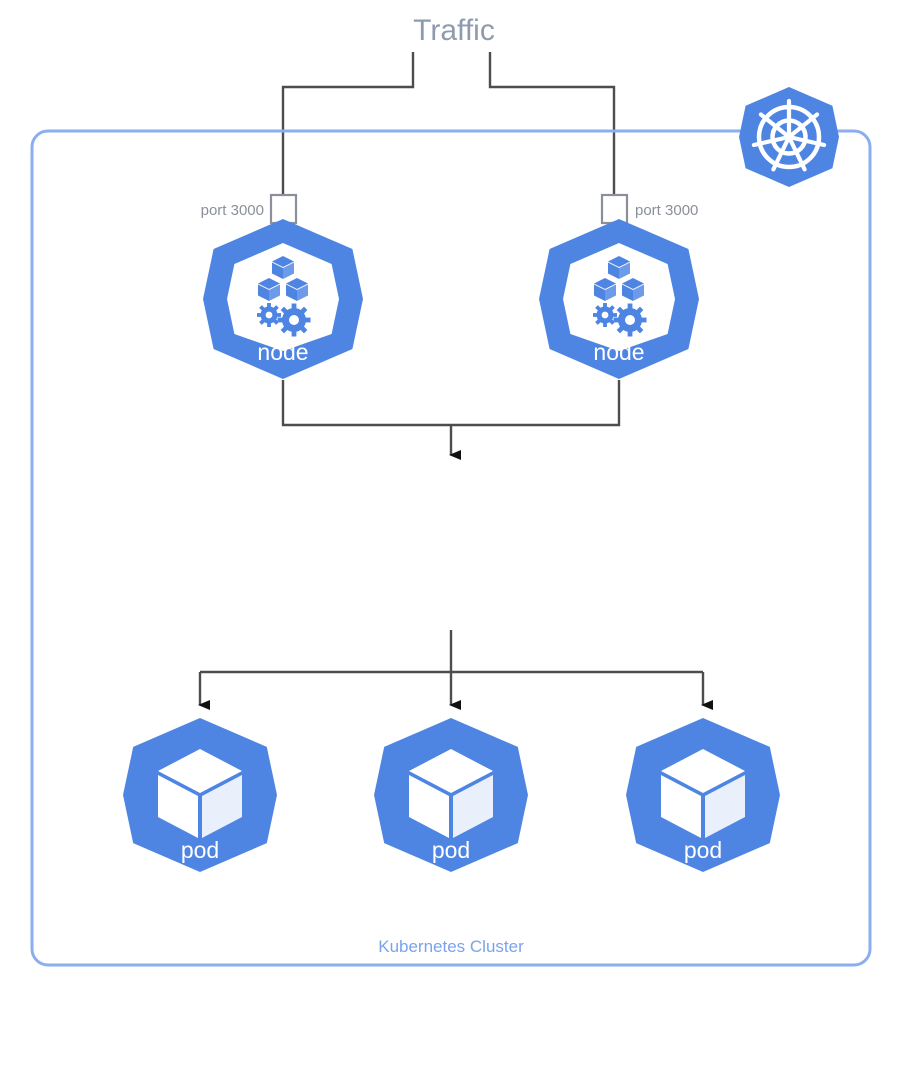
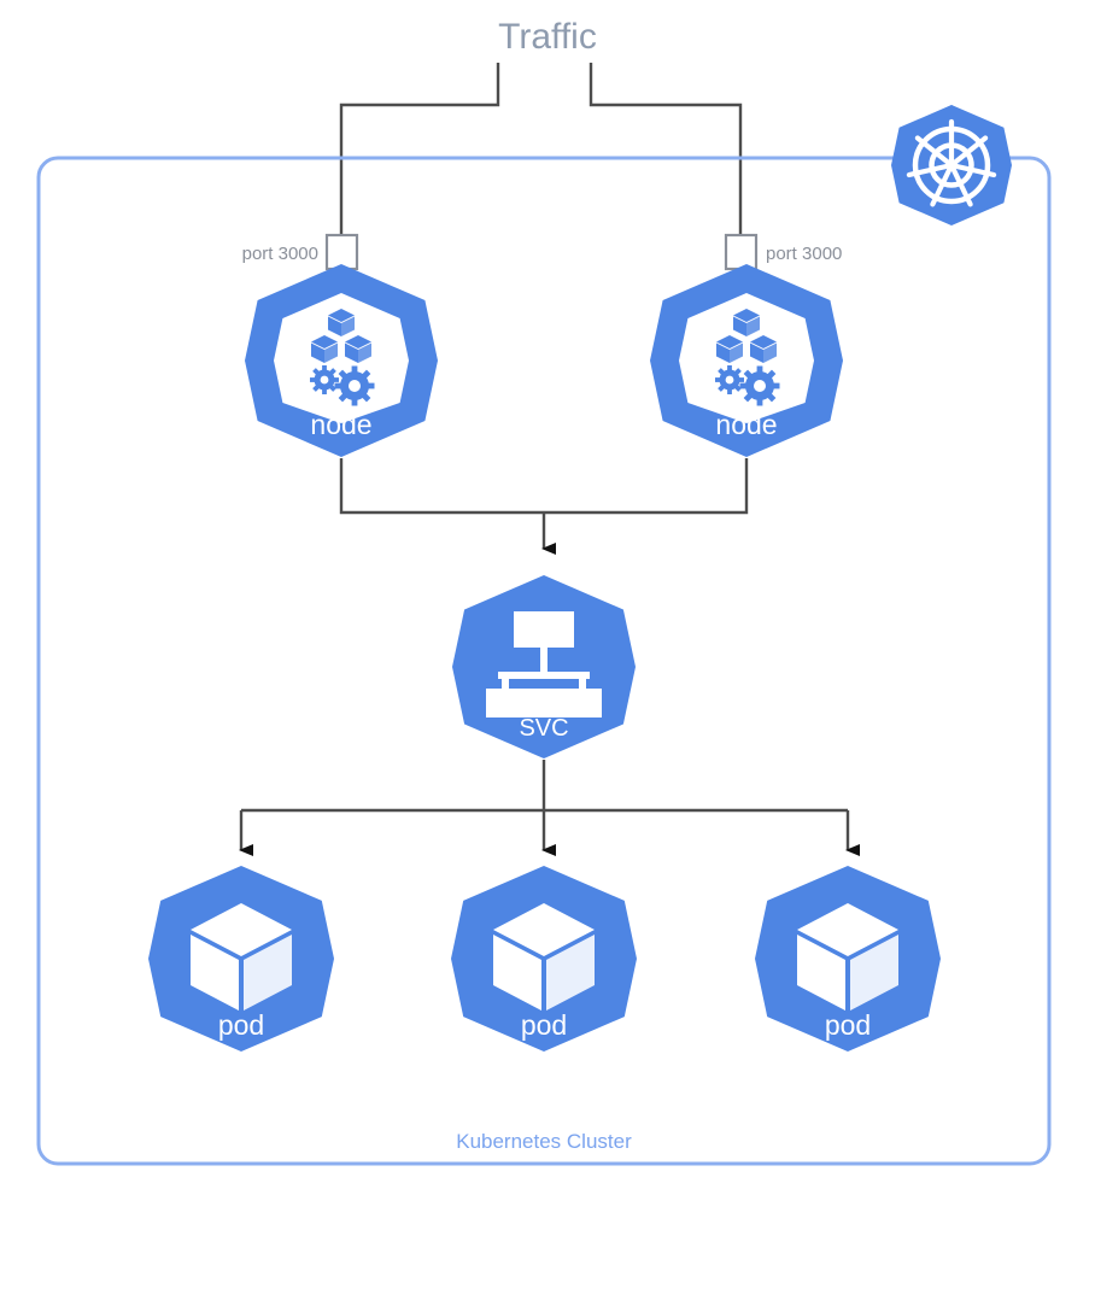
  Traffic
  Kubernetes Cluster
  port 3000
  port 3000
  node
  node
+ SVC
  pod
  pod
  pod
